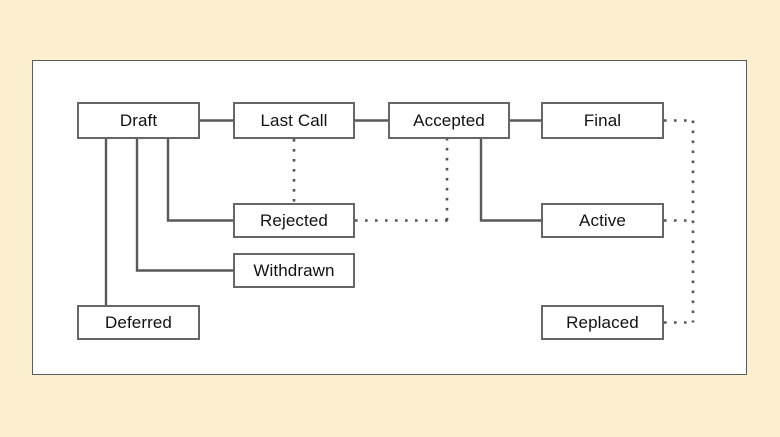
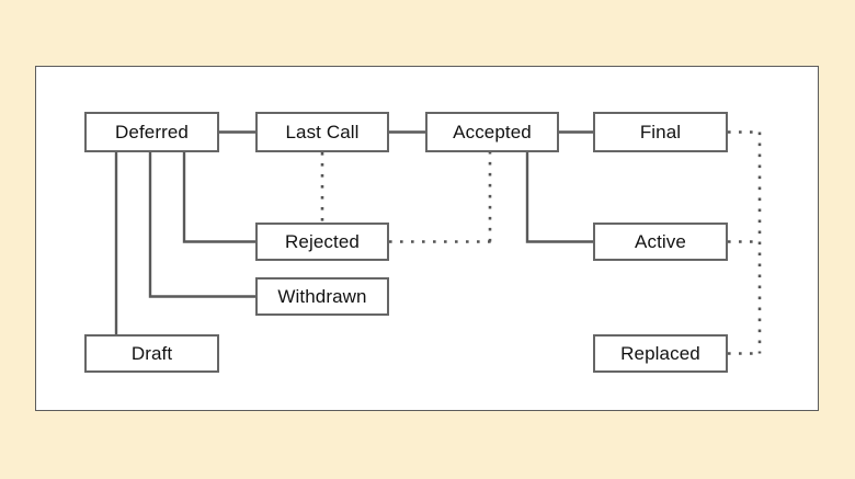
- Draft
+ Deferred
  Last Call
  Accepted
  Final
  Rejected
  Active
  Withdrawn
- Deferred
+ Draft
  Replaced
